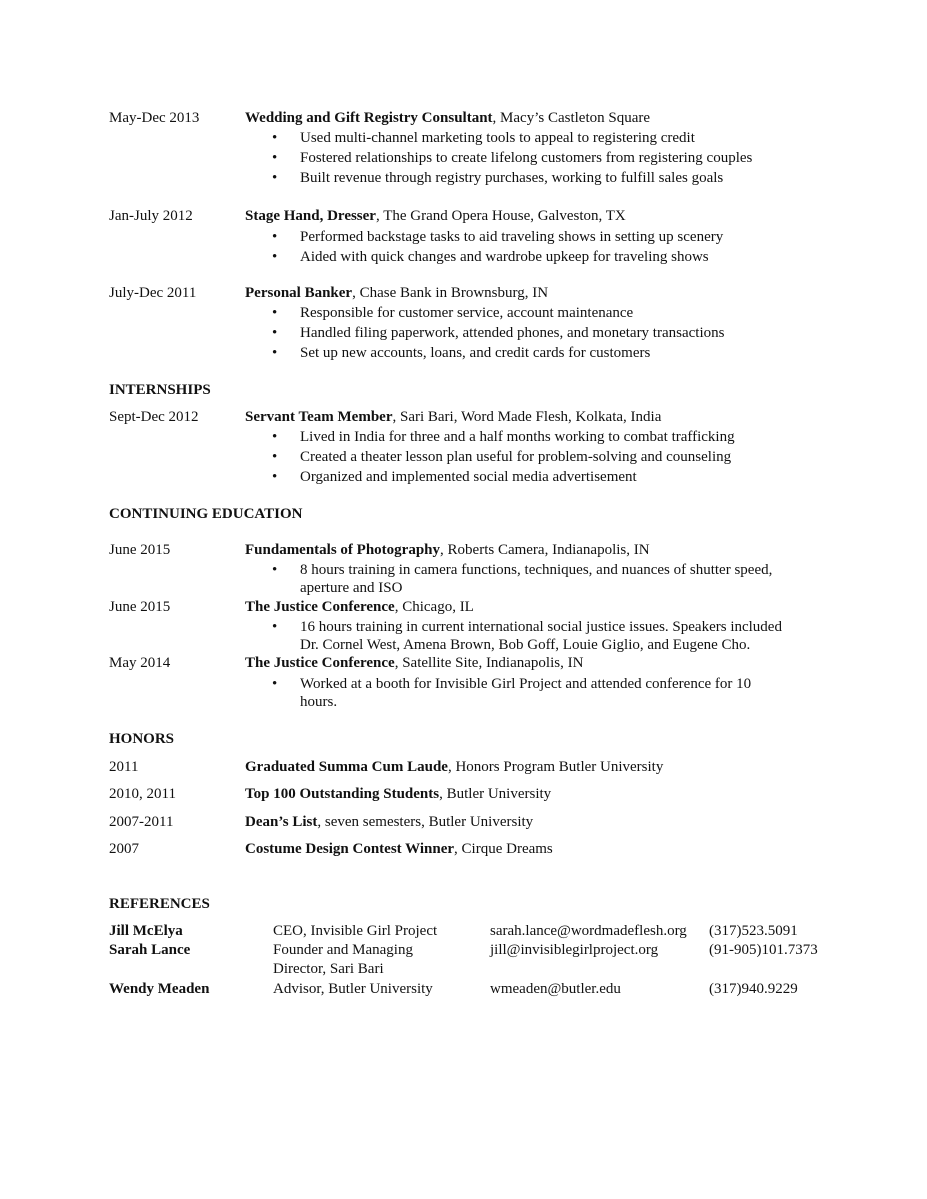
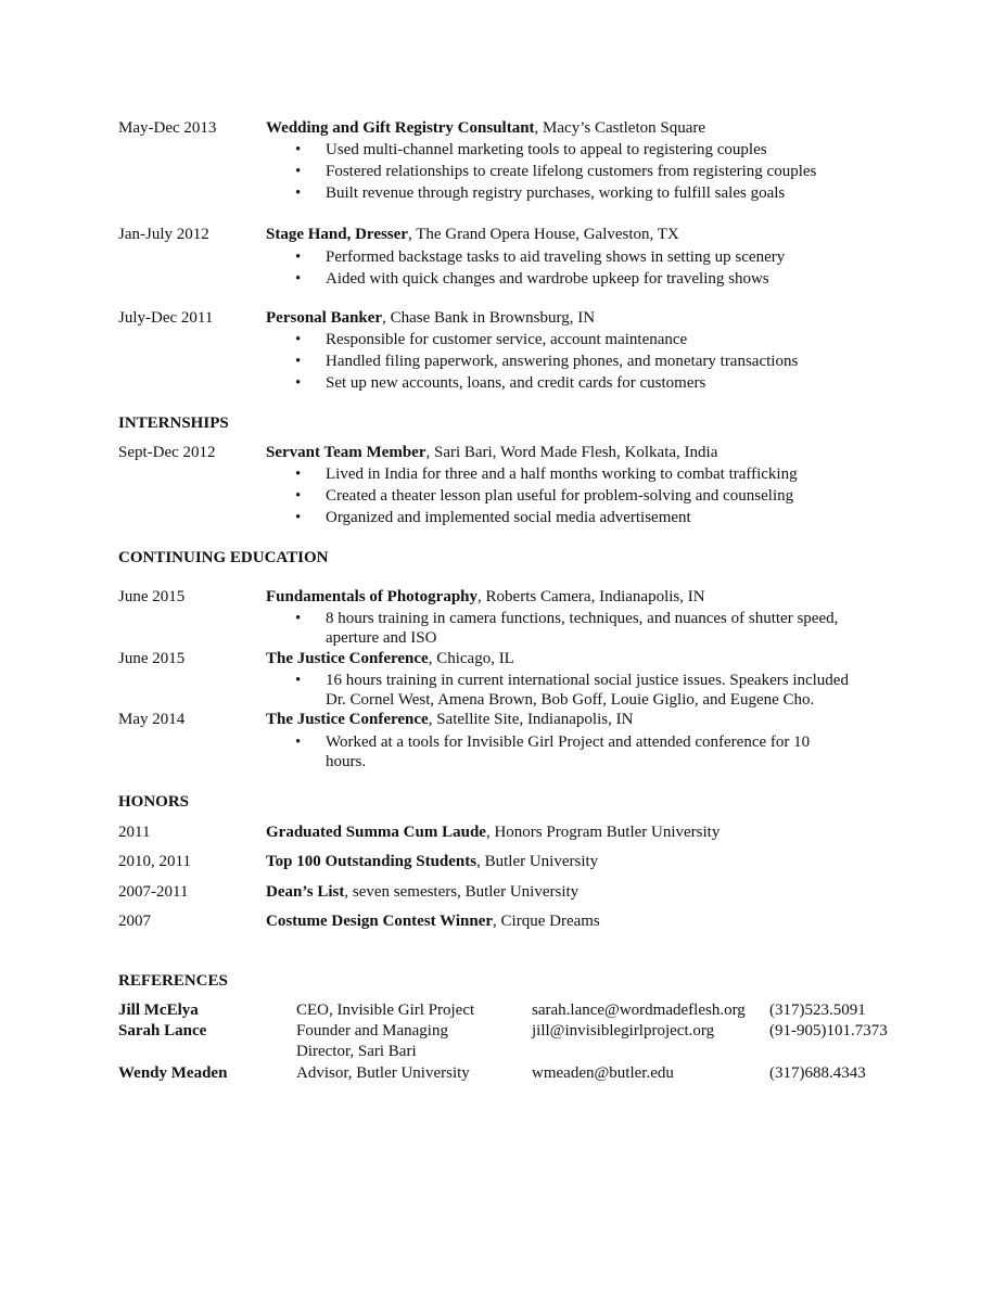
  May-Dec 2013
  Wedding and Gift Registry Consultant, Macy’s Castleton Square
  •
- Used multi-channel marketing tools to appeal to registering credit
+ Used multi-channel marketing tools to appeal to registering couples
  •
  Fostered relationships to create lifelong customers from registering couples
  •
  Built revenue through registry purchases, working to fulfill sales goals
  Jan-July 2012
  Stage Hand, Dresser, The Grand Opera House, Galveston, TX
  •
  Performed backstage tasks to aid traveling shows in setting up scenery
  •
  Aided with quick changes and wardrobe upkeep for traveling shows
  July-Dec 2011
  Personal Banker, Chase Bank in Brownsburg, IN
  •
  Responsible for customer service, account maintenance
  •
- Handled filing paperwork, attended phones, and monetary transactions
+ Handled filing paperwork, answering phones, and monetary transactions
  •
  Set up new accounts, loans, and credit cards for customers
  INTERNSHIPS
  Sept-Dec 2012
  Servant Team Member, Sari Bari, Word Made Flesh, Kolkata, India
  •
  Lived in India for three and a half months working to combat trafficking
  •
  Created a theater lesson plan useful for problem-solving and counseling
  •
  Organized and implemented social media advertisement
  CONTINUING EDUCATION
  June 2015
  Fundamentals of Photography, Roberts Camera, Indianapolis, IN
  •
  8 hours training in camera functions, techniques, and nuances of shutter speed,
  aperture and ISO
  June 2015
  The Justice Conference, Chicago, IL
  •
  16 hours training in current international social justice issues. Speakers included
  Dr. Cornel West, Amena Brown, Bob Goff, Louie Giglio, and Eugene Cho.
  May 2014
  The Justice Conference, Satellite Site, Indianapolis, IN
  •
- Worked at a booth for Invisible Girl Project and attended conference for 10
+ Worked at a tools for Invisible Girl Project and attended conference for 10
  hours.
  HONORS
  2011
  Graduated Summa Cum Laude, Honors Program Butler University
  2010, 2011
  Top 100 Outstanding Students, Butler University
  2007-2011
  Dean’s List, seven semesters, Butler University
  2007
  Costume Design Contest Winner, Cirque Dreams
  REFERENCES
  Jill McElya
  CEO, Invisible Girl Project
  sarah.lance@wordmadeflesh.org
  (317)523.5091
  Sarah Lance
  Founder and Managing
  Director, Sari Bari
  jill@invisiblegirlproject.org
  (91-905)101.7373
  Wendy Meaden
  Advisor, Butler University
  wmeaden@butler.edu
- (317)940.9229
+ (317)688.4343
